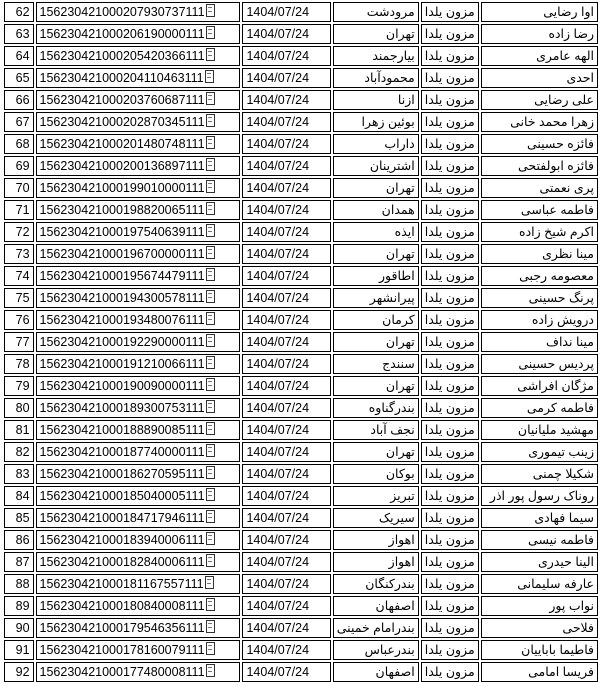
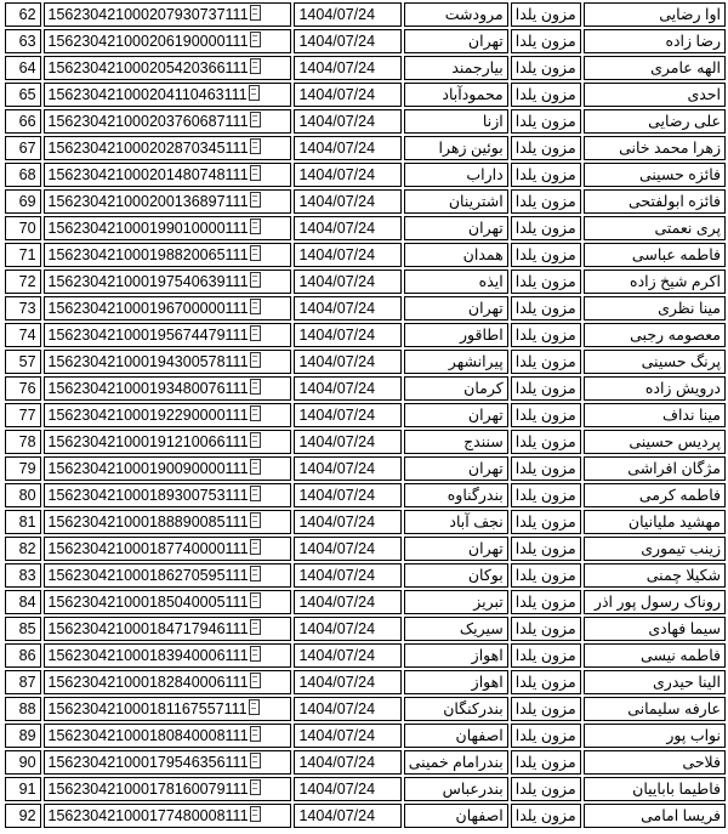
  62	156230421000207930737111	1404/07/24	مرودشت	مزون یلدا	اوا رضایی
  63	156230421000206190000111	1404/07/24	تهران	مزون یلدا	رضا زاده
  64	156230421000205420366111	1404/07/24	بیارجمند	مزون یلدا	الهه عامری
  65	156230421000204110463111	1404/07/24	محمودآباد	مزون یلدا	احدی
  66	156230421000203760687111	1404/07/24	ازنا	مزون یلدا	علی رضایی
  67	156230421000202870345111	1404/07/24	بوئین زهرا	مزون یلدا	زهرا محمد خانی
  68	156230421000201480748111	1404/07/24	داراب	مزون یلدا	فائزه حسینی
  69	156230421000200136897111	1404/07/24	اشترینان	مزون یلدا	فائزه ابولفتحی
  70	156230421000199010000111	1404/07/24	تهران	مزون یلدا	پری نعمتی
  71	156230421000198820065111	1404/07/24	همدان	مزون یلدا	فاطمه عباسی
  72	156230421000197540639111	1404/07/24	ایذه	مزون یلدا	اکرم شیخ زاده
  73	156230421000196700000111	1404/07/24	تهران	مزون یلدا	مینا نظری
  74	156230421000195674479111	1404/07/24	اطاقور	مزون یلدا	معصومه رجبی
- 75	156230421000194300578111	1404/07/24	پیرانشهر	مزون یلدا	پرنگ حسینی
+ 57	156230421000194300578111	1404/07/24	پیرانشهر	مزون یلدا	پرنگ حسینی
  76	156230421000193480076111	1404/07/24	کرمان	مزون یلدا	درویش زاده
  77	156230421000192290000111	1404/07/24	تهران	مزون یلدا	مینا نداف
  78	156230421000191210066111	1404/07/24	سنندج	مزون یلدا	پردیس حسینی
  79	156230421000190090000111	1404/07/24	تهران	مزون یلدا	مژگان افراشی
  80	156230421000189300753111	1404/07/24	بندرگناوه	مزون یلدا	فاطمه کرمی
  81	156230421000188890085111	1404/07/24	نجف آباد	مزون یلدا	مهشید ملیانیان
  82	156230421000187740000111	1404/07/24	تهران	مزون یلدا	زینب تیموری
  83	156230421000186270595111	1404/07/24	بوکان	مزون یلدا	شکیلا چمنی
  84	156230421000185040005111	1404/07/24	تبریز	مزون یلدا	روناک رسول پور اذر
  85	156230421000184717946111	1404/07/24	سیریک	مزون یلدا	سیما فهادی
  86	156230421000183940006111	1404/07/24	اهواز	مزون یلدا	فاطمه نیسی
  87	156230421000182840006111	1404/07/24	اهواز	مزون یلدا	الینا حیدری
  88	156230421000181167557111	1404/07/24	بندرکنگان	مزون یلدا	عارفه سلیمانی
  89	156230421000180840008111	1404/07/24	اصفهان	مزون یلدا	نواب پور
  90	156230421000179546356111	1404/07/24	بندرامام خمینی	مزون یلدا	فلاحی
  91	156230421000178160079111	1404/07/24	بندرعباس	مزون یلدا	فاطیما باباییان
  92	156230421000177480008111	1404/07/24	اصفهان	مزون یلدا	فریسا امامی
